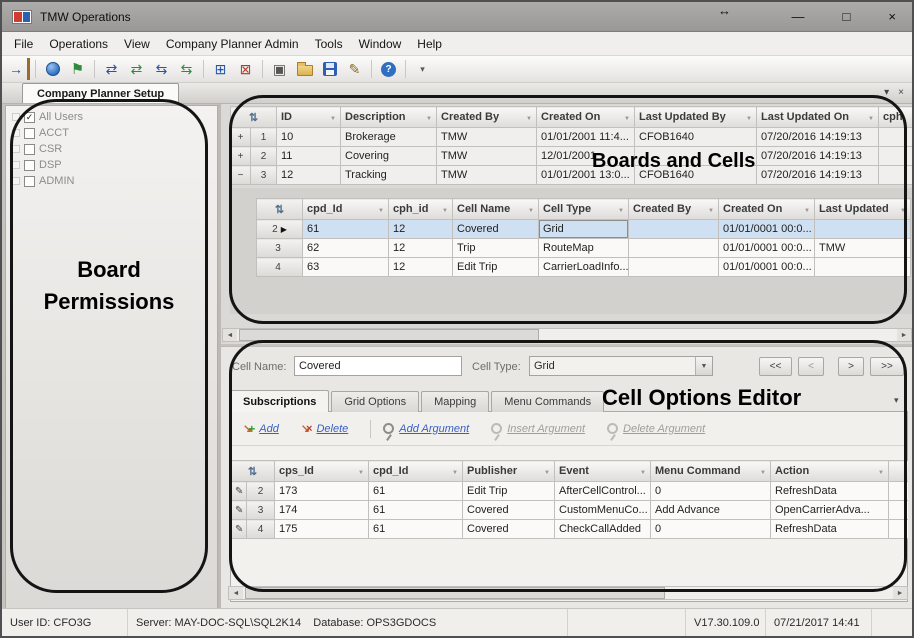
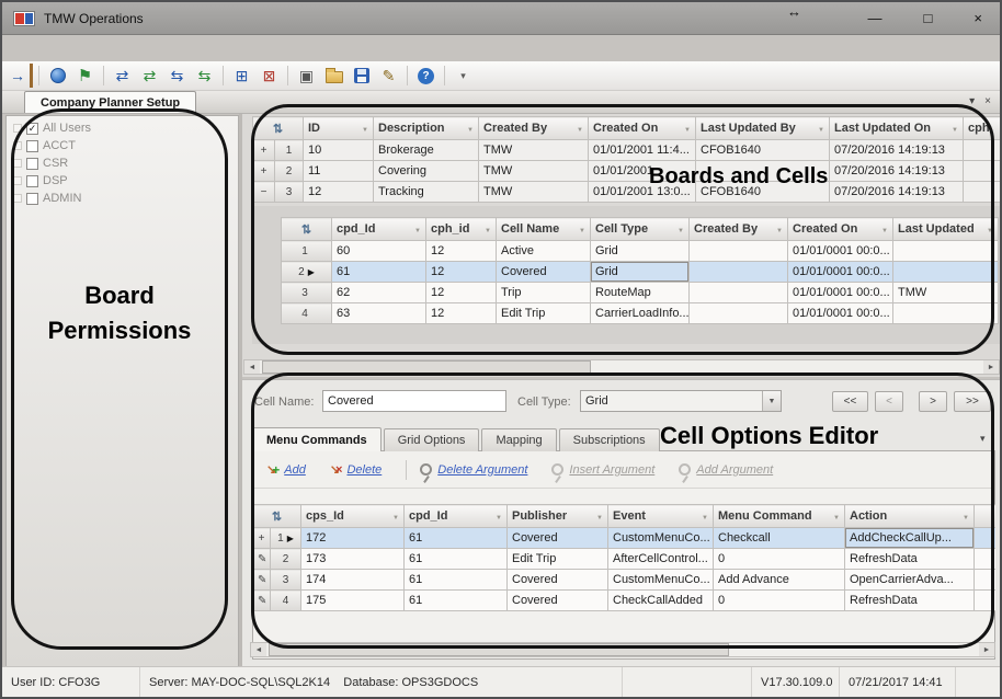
  TMW Operations
  ↔
  —
  □
  ×
- File
- Operations
- View
- Company Planner Admin
- Tools
- Window
- Help
  →
  ⚑
  ⇄
  ⇄
  ⇆
  ⇆
  ⊞
  ⊠
  ▣
  ✎
  ?
  ▾
  Company Planner Setup
  ▾
  ×
  ✓
  All Users
  ACCT
  CSR
  DSP
  ADMIN
  ⇅	ID	Description	Created By	Created On	Last Updated By	Last Updated On	cph
  +	1	10	Brokerage	TMW	01/01/2001 11:4...	CFOB1640	07/20/2016 14:19:13
- +	2	11	Covering	TMW	12/01/2001		07/20/2016 14:19:13
+ +	2	11	Covering	TMW	01/01/2001		07/20/2016 14:19:13
  −	3	12	Tracking	TMW	01/01/2001 13:0...	CFOB1640	07/20/2016 14:19:13
  ⇅	cpd_Id	cph_id	Cell Name	Cell Type	Created By	Created On	Last Updated
+ 1	60	12	Active	Grid		01/01/0001 00:0...
  2 ▶	61	12	Covered	Grid		01/01/0001 00:0...
  3	62	12	Trip	RouteMap		01/01/0001 00:0...	TMW
  4	63	12	Edit Trip	CarrierLoadInfo...		01/01/0001 00:0...
  Cell Name:
  Covered
  Cell Type:
  Grid
  <<
  <
  >
  >>
- Subscriptions
+ Menu Commands
  Grid Options
  Mapping
- Menu Commands
+ Subscriptions
  ▾
  ↘
  +
  Add
  ↘
  ×
  Delete
- Add Argument
+ Delete Argument
  Insert Argument
- Delete Argument
+ Add Argument
  ⇅	cps_Id	cpd_Id	Publisher	Event	Menu Command	Action
+ +	1 ▶	172	61	Covered	CustomMenuCo...	Checkcall	AddCheckCallUp...
  ✎	2	173	61	Edit Trip	AfterCellControl...	0	RefreshData
  ✎	3	174	61	Covered	CustomMenuCo...	Add Advance	OpenCarrierAdva...
  ✎	4	175	61	Covered	CheckCallAdded	0	RefreshData
  User ID: CFO3G
  Server: MAY-DOC-SQL\SQL2K14 Database: OPS3GDOCS
  V17.30.109.0
  07/21/2017 14:41
  Board Permissions
  Boards and Cells
  Cell Options Editor
